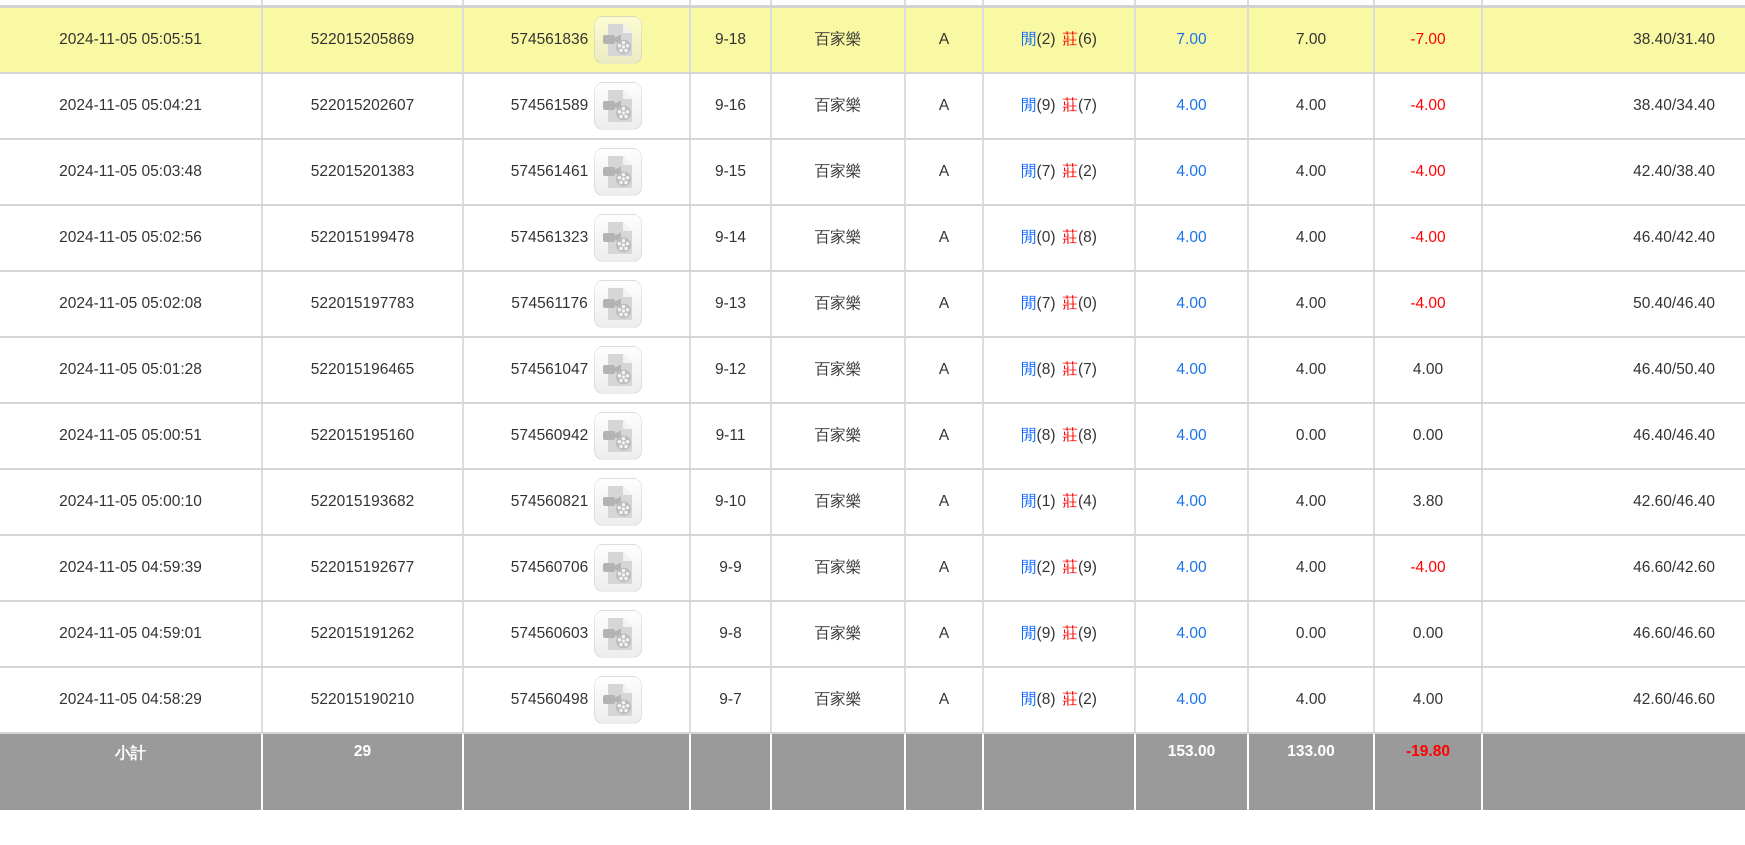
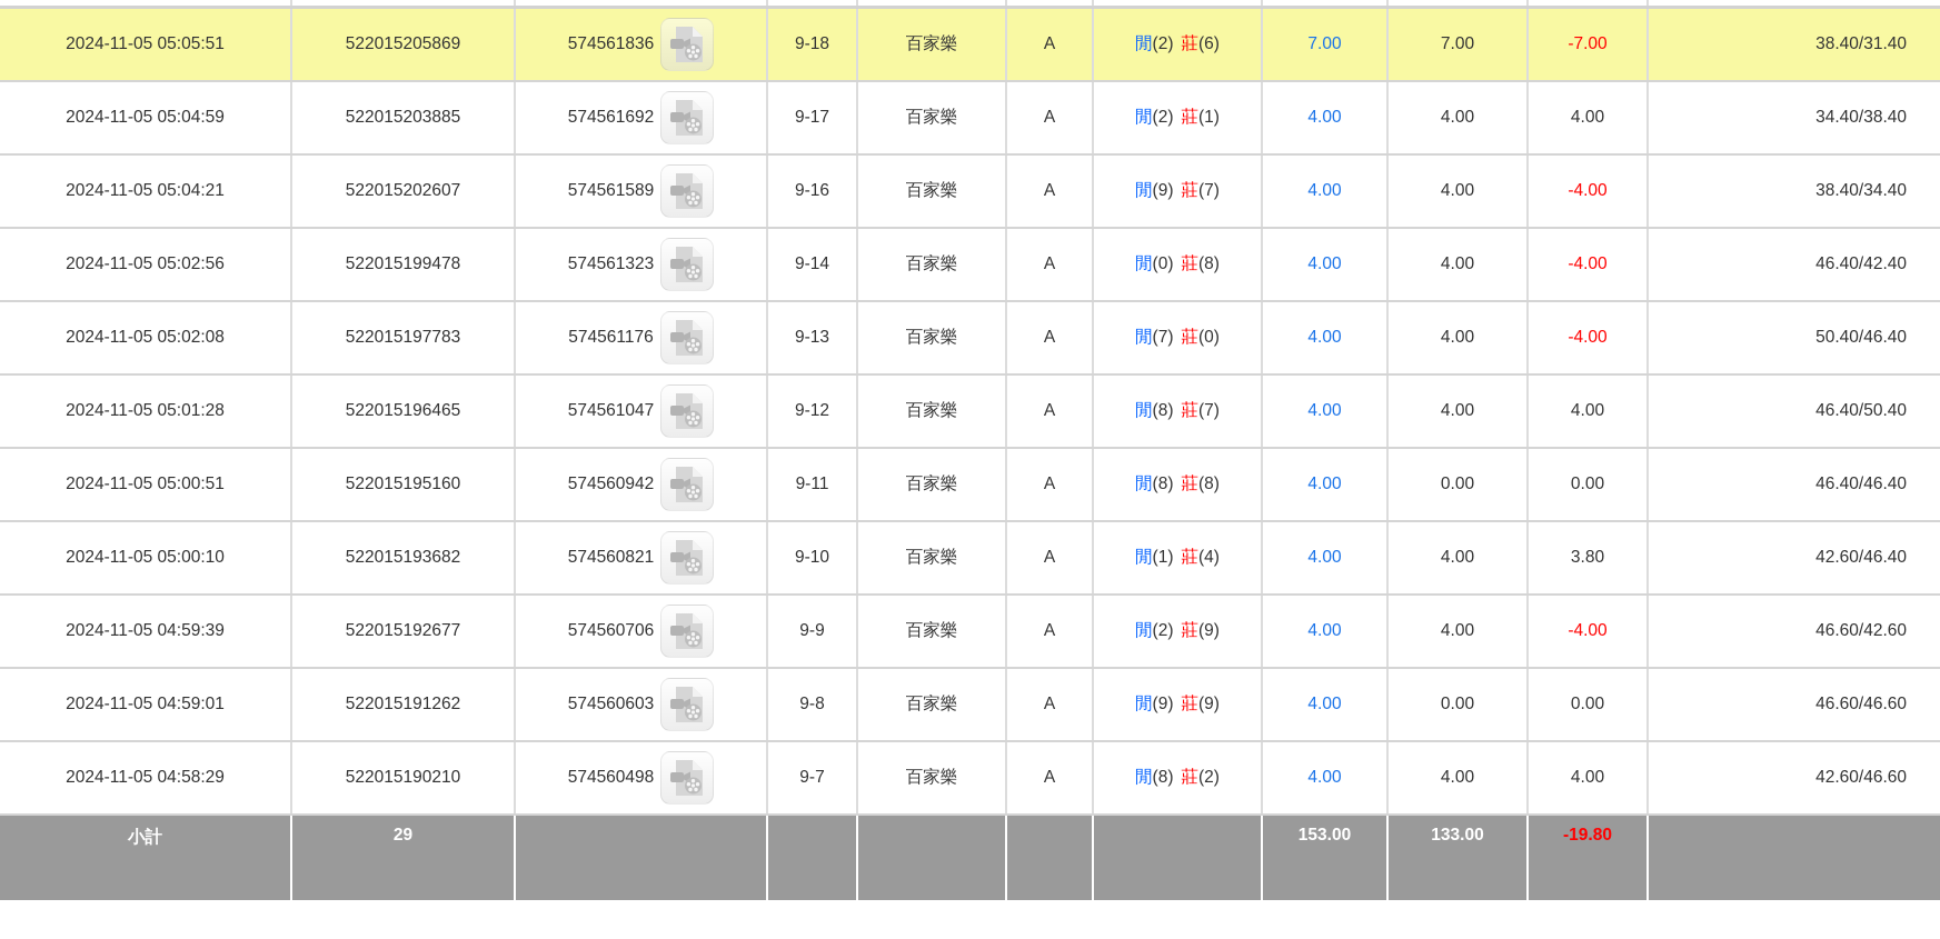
  2024-11-05 05:05:51	522015205869	574561836	9-18	百家樂	A	閒(2) 莊(6)	7.00	7.00	-7.00	38.40/31.40
+ 2024-11-05 05:04:59	522015203885	574561692	9-17	百家樂	A	閒(2) 莊(1)	4.00	4.00	4.00	34.40/38.40
  2024-11-05 05:04:21	522015202607	574561589	9-16	百家樂	A	閒(9) 莊(7)	4.00	4.00	-4.00	38.40/34.40
- 2024-11-05 05:03:48	522015201383	574561461	9-15	百家樂	A	閒(7) 莊(2)	4.00	4.00	-4.00	42.40/38.40
  2024-11-05 05:02:56	522015199478	574561323	9-14	百家樂	A	閒(0) 莊(8)	4.00	4.00	-4.00	46.40/42.40
  2024-11-05 05:02:08	522015197783	574561176	9-13	百家樂	A	閒(7) 莊(0)	4.00	4.00	-4.00	50.40/46.40
  2024-11-05 05:01:28	522015196465	574561047	9-12	百家樂	A	閒(8) 莊(7)	4.00	4.00	4.00	46.40/50.40
  2024-11-05 05:00:51	522015195160	574560942	9-11	百家樂	A	閒(8) 莊(8)	4.00	0.00	0.00	46.40/46.40
  2024-11-05 05:00:10	522015193682	574560821	9-10	百家樂	A	閒(1) 莊(4)	4.00	4.00	3.80	42.60/46.40
  2024-11-05 04:59:39	522015192677	574560706	9-9	百家樂	A	閒(2) 莊(9)	4.00	4.00	-4.00	46.60/42.60
  2024-11-05 04:59:01	522015191262	574560603	9-8	百家樂	A	閒(9) 莊(9)	4.00	0.00	0.00	46.60/46.60
  2024-11-05 04:58:29	522015190210	574560498	9-7	百家樂	A	閒(8) 莊(2)	4.00	4.00	4.00	42.60/46.60
  小計	29						153.00	133.00	-19.80
